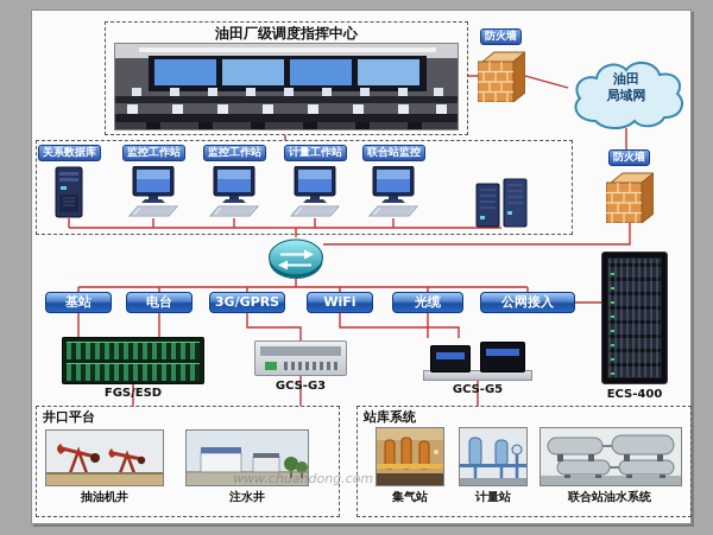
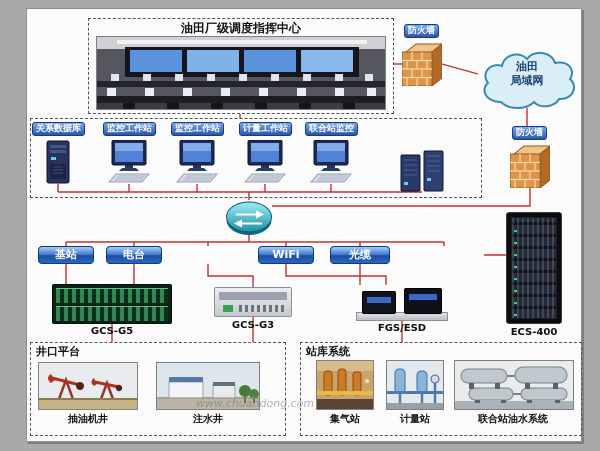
  油田厂级调度指挥中心
  防火墙
  油田
  局域网
  防火墙
  关系数据库
  监控工作站
  监控工作站
  计量工作站
  联合站监控
  基站
  电台
- 3G/GPRS
  WiFi
  光缆
- 公网接入
- FGS/ESD
+ GCS-G5
  GCS-G3
- GCS-G5
+ FGS/ESD
  ECS-400
  井口平台
  抽油机井
  注水井
  站库系统
  集气站
  计量站
  联合站油水系统
  www.chuandong.com
